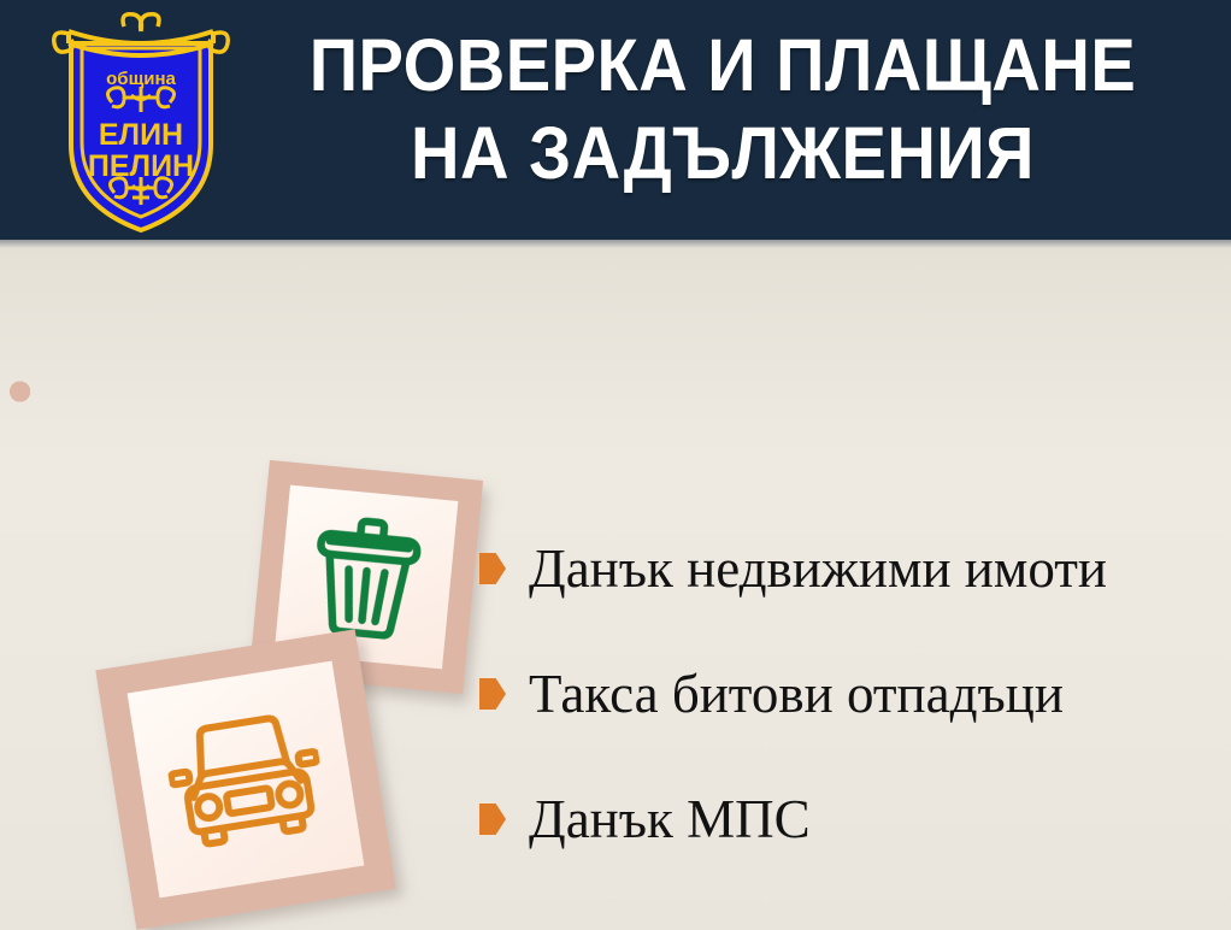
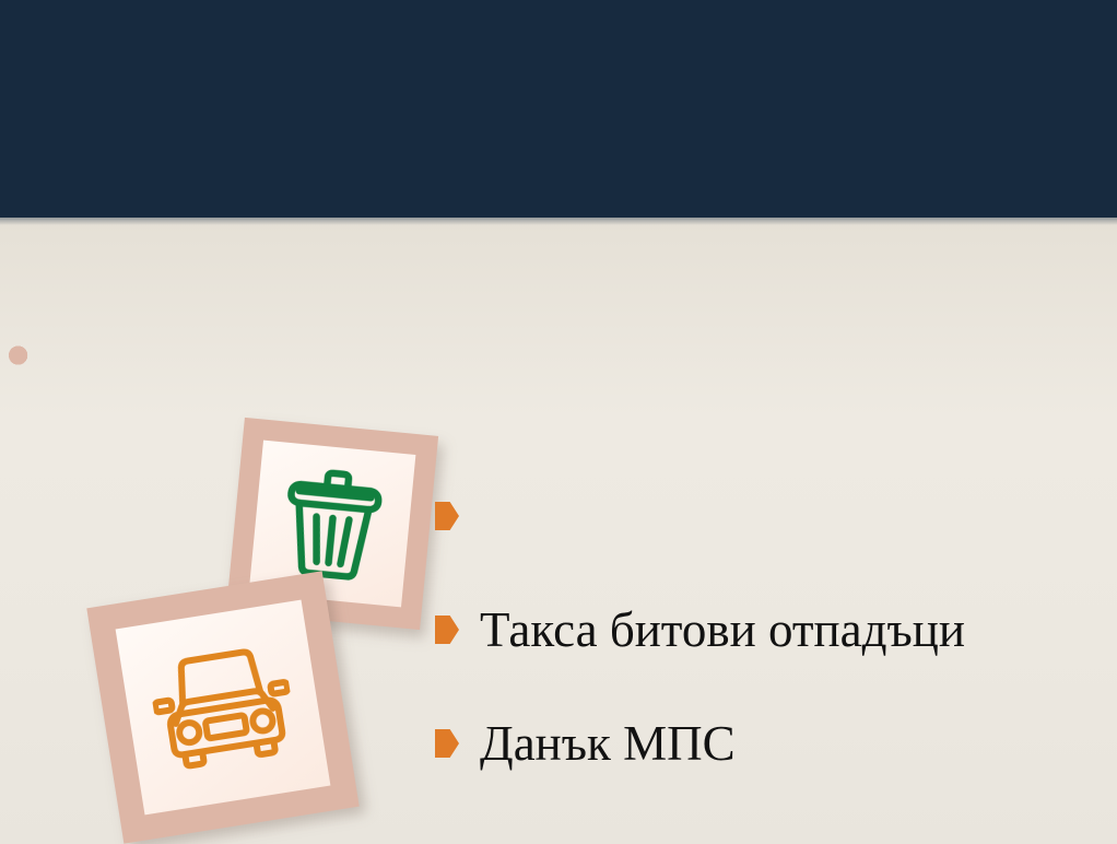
- община
- ЕЛИН
- ПЕЛИН
- ПРОВЕРКА И ПЛАЩАНЕ
- НА ЗАДЪЛЖЕНИЯ
- Данък недвижими имоти
  Такса битови отпадъци
  Данък МПС
